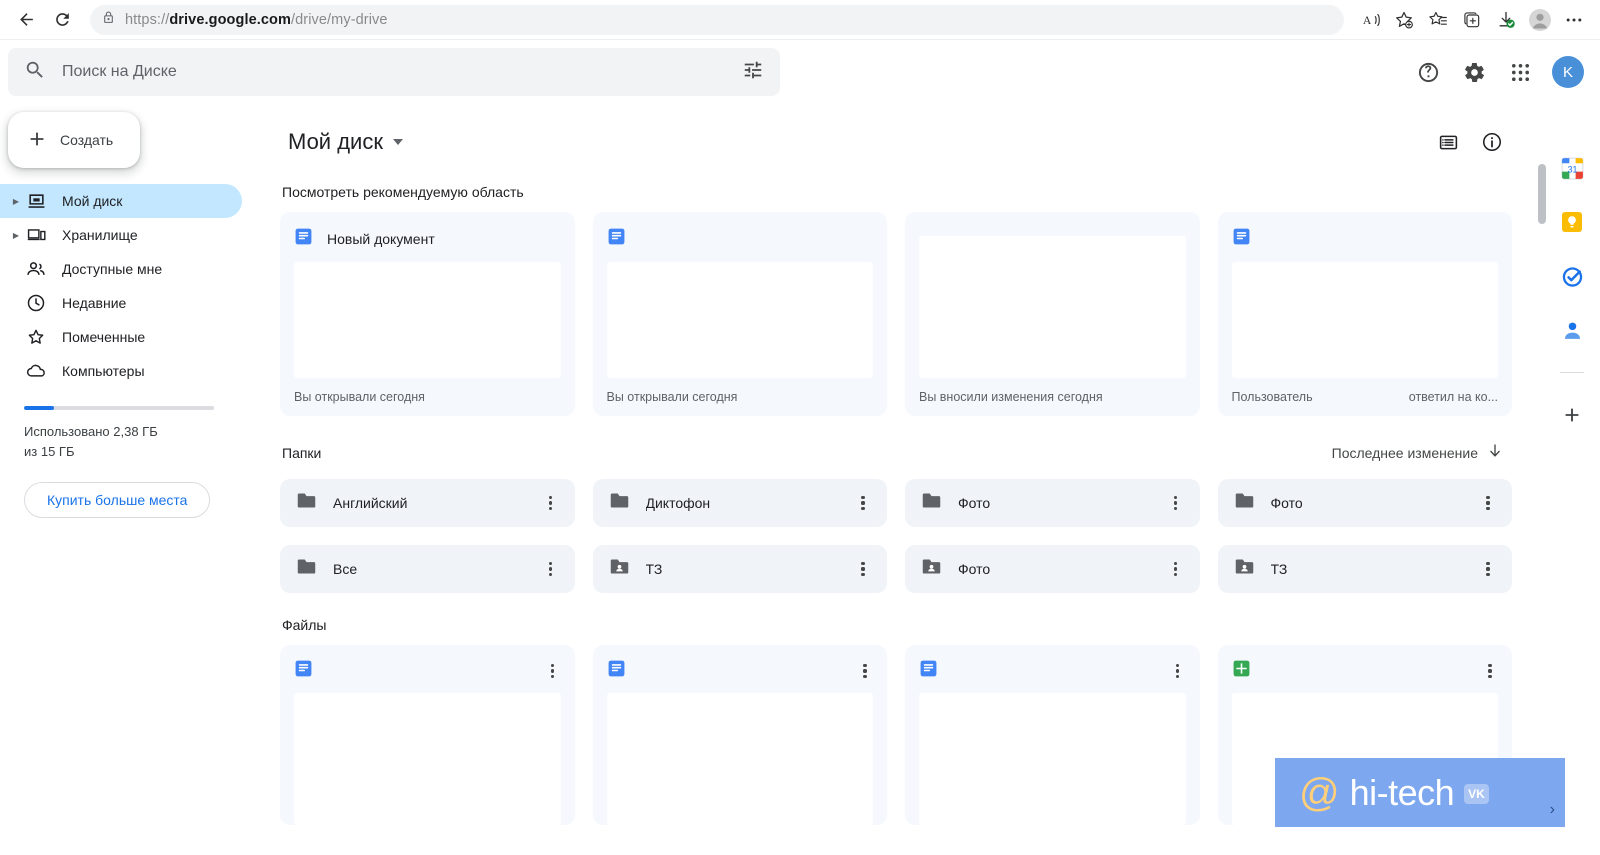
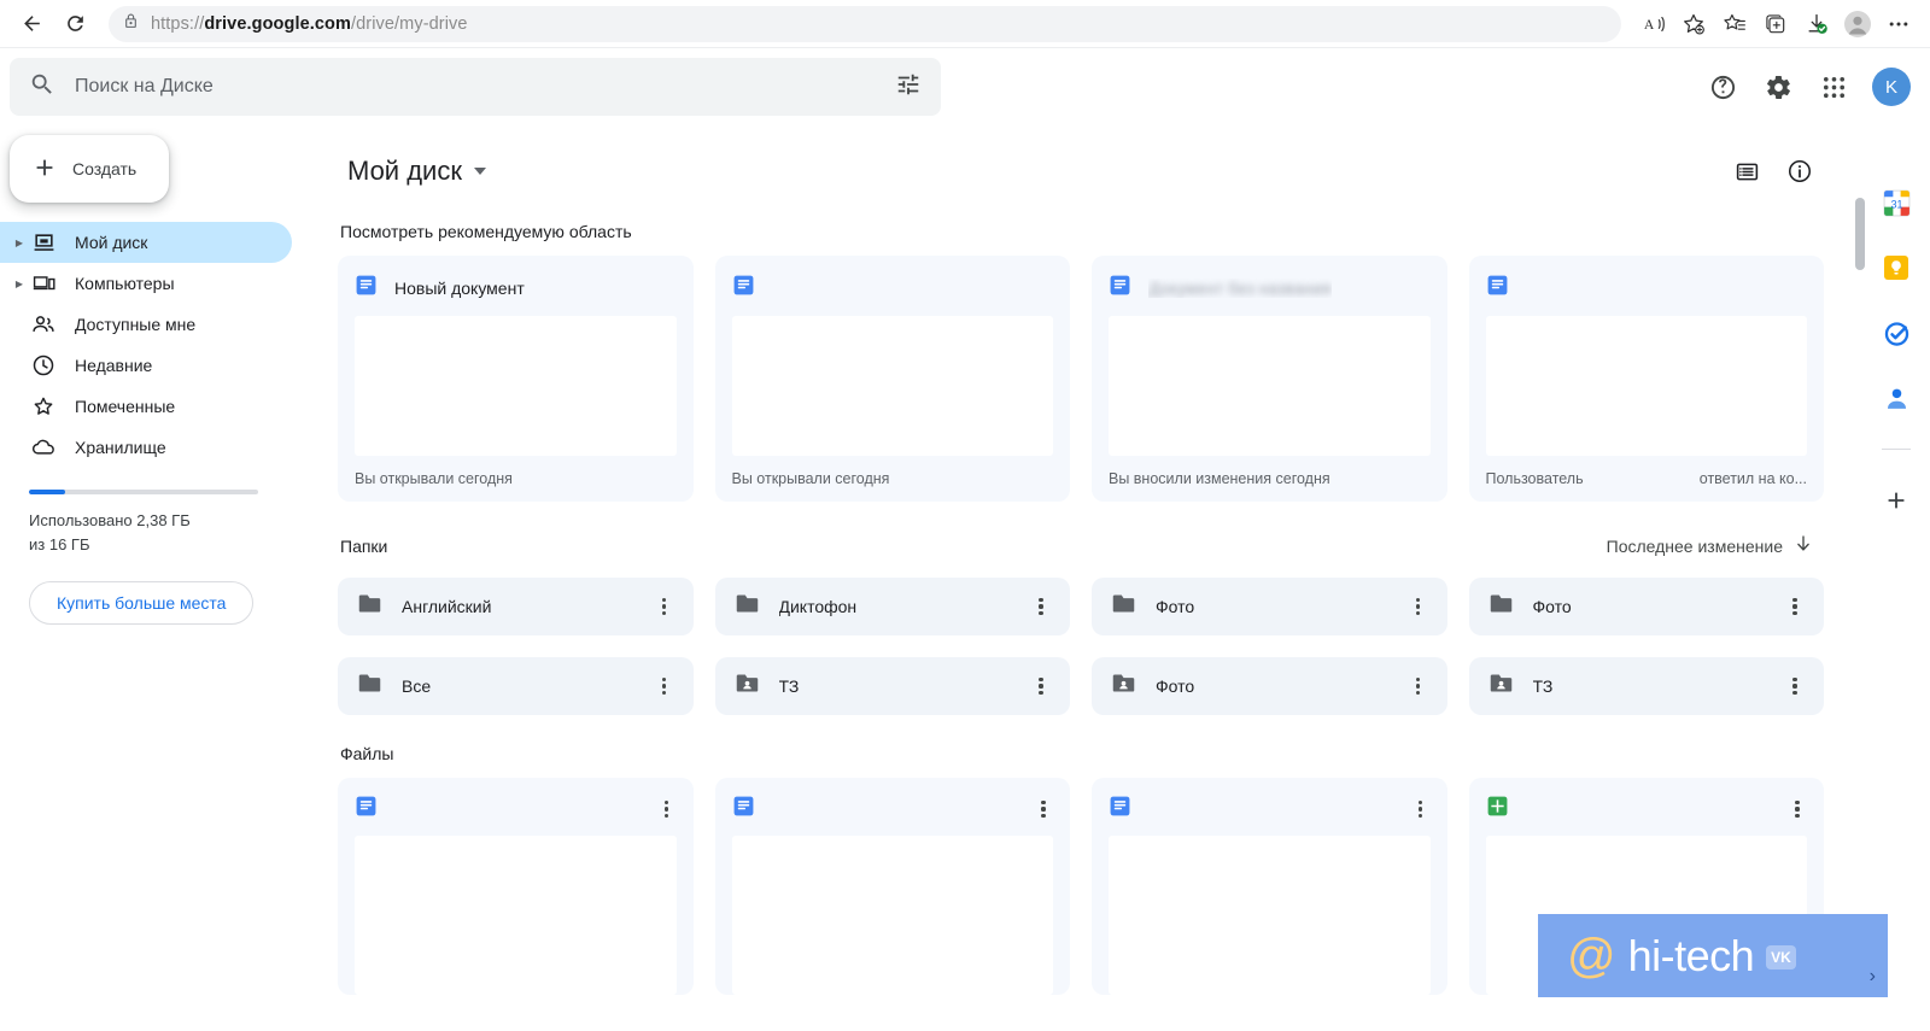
  https://drive.google.com/drive/my-drive
  A
  Поиск на Диске
  K
  Создать
  ▶
  Мой диск
  ▶
- Хранилище
+ Компьютеры
  Доступные мне
  Недавние
  Помеченные
- Компьютеры
+ Хранилище
- Использовано 2,38 ГБ из 15 ГБ
+ Использовано 2,38 ГБ из 16 ГБ
  Купить больше места
  Мой диск
  Посмотреть рекомендуемую область
  Новый документ
  Вы открывали сегодня
  Вы открывали сегодня
+ Документ без названия
  Вы вносили изменения сегодня
  Пользователь
  ответил на ко...
  Папки
  Последнее изменение
  Английский
  Диктофон
  Фото
  Фото
  Все
  ТЗ
  Фото
  ТЗ
  Файлы
  31
  @
  hi-tech
  VK
  ›
